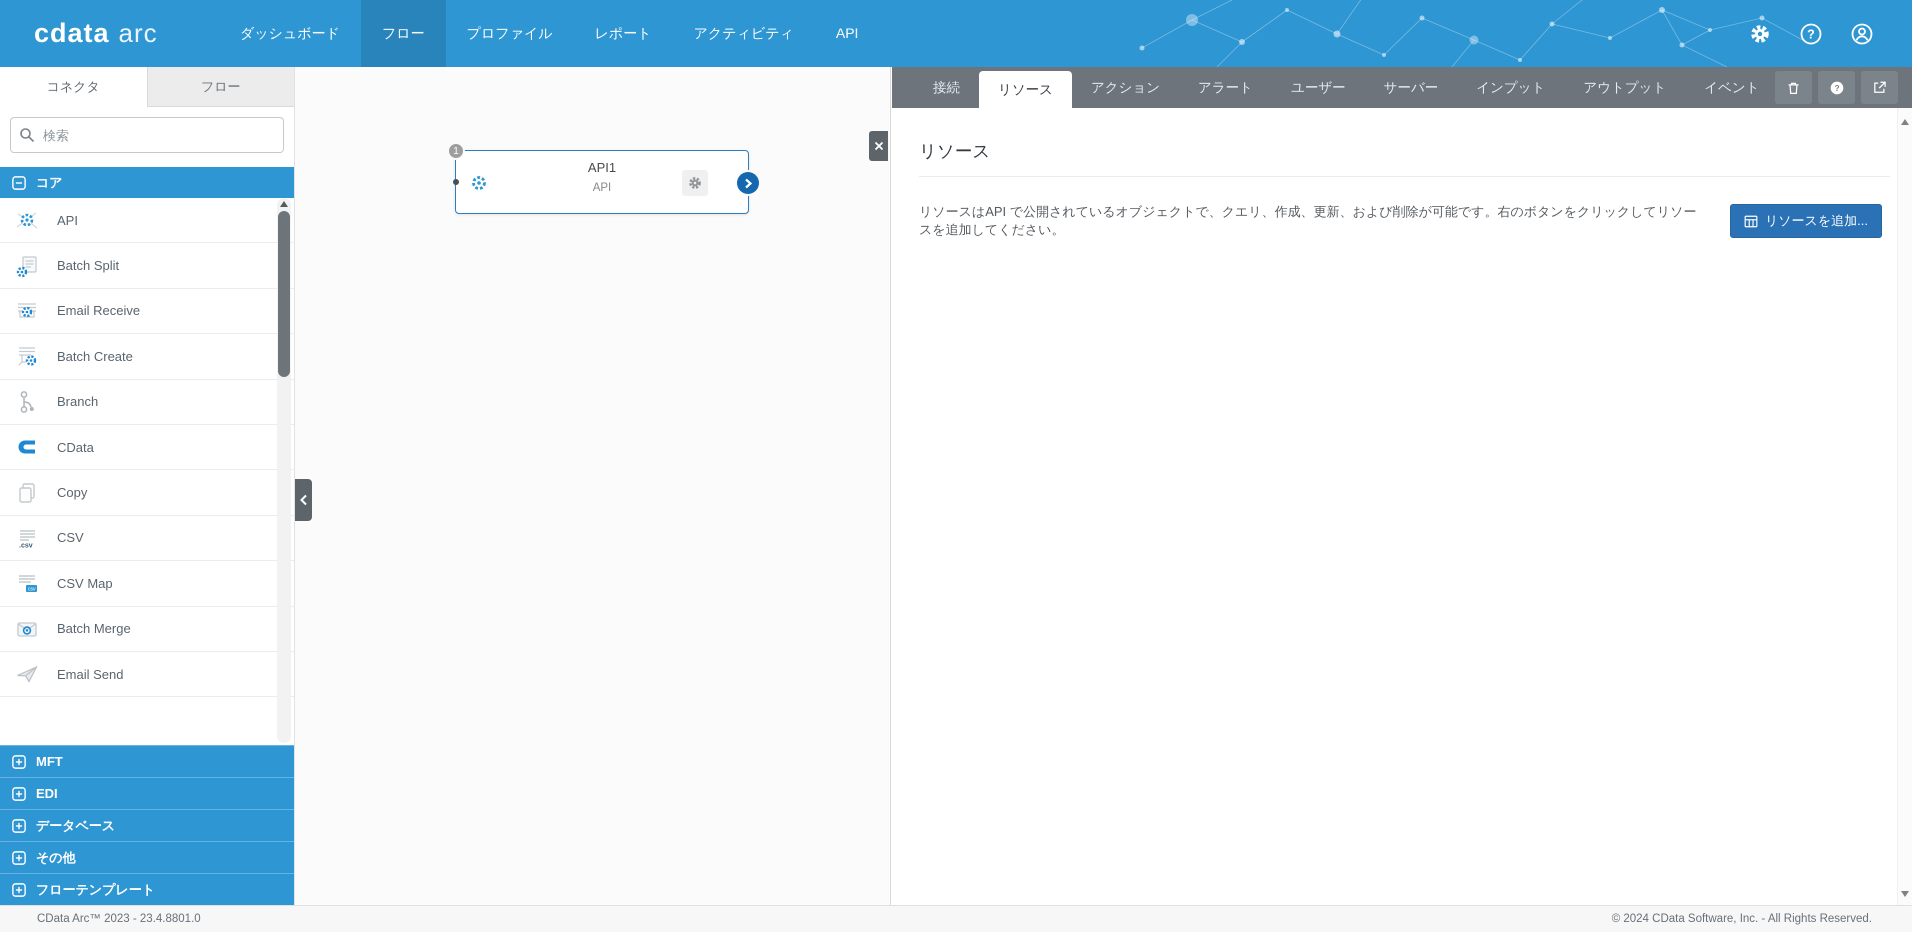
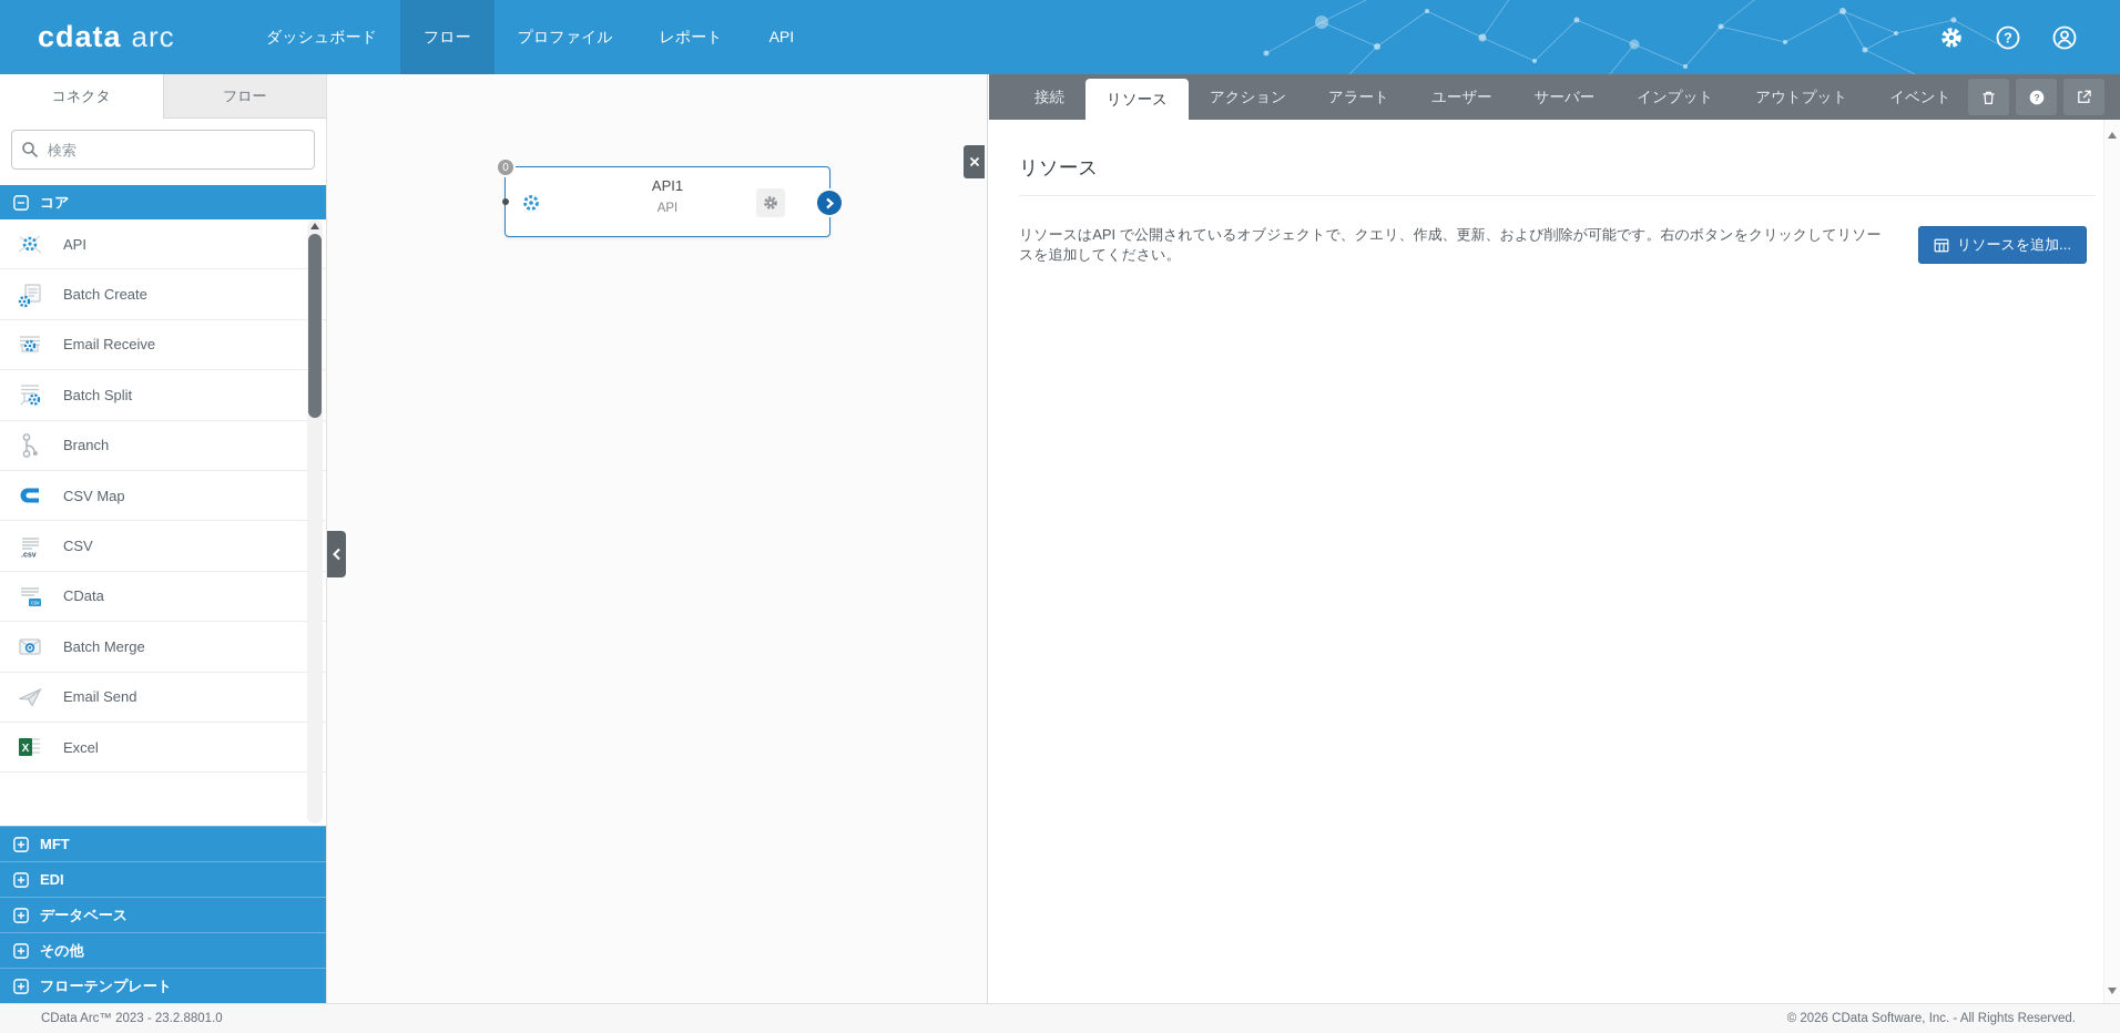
  cdata
  arc
  ダッシュボード
  フロー
  プロファイル
  レポート
- アクティビティ
  API
  ?
  コネクタ
  フロー
  検索
  コア
  API
- Batch Split
+ Batch Create
  Email Receive
- Batch Create
+ Batch Split
  Branch
- CData
+ CSV Map
- Copy
  CSV
- CSV Map
+ CData
  Batch Merge
  Email Send
+ X
+ Excel
  MFT
  EDI
  データベース
  その他
  フローテンプレート
- 1
+ 0
  API1
  API
  接続
  リソース
  アクション
  アラート
  ユーザー
  サーバー
  インプット
  アウトプット
  イベント
  ?
  リソース
  リソースはAPI で公開されているオブジェクトで、クエリ、作成、更新、および削除が可能です。右のボタンをクリックしてリソースを追加してください。
  リソースを追加...
- CData Arc™ 2023 - 23.4.8801.0
+ CData Arc™ 2023 - 23.2.8801.0
- © 2024 CData Software, Inc. - All Rights Reserved.
+ © 2026 CData Software, Inc. - All Rights Reserved.
